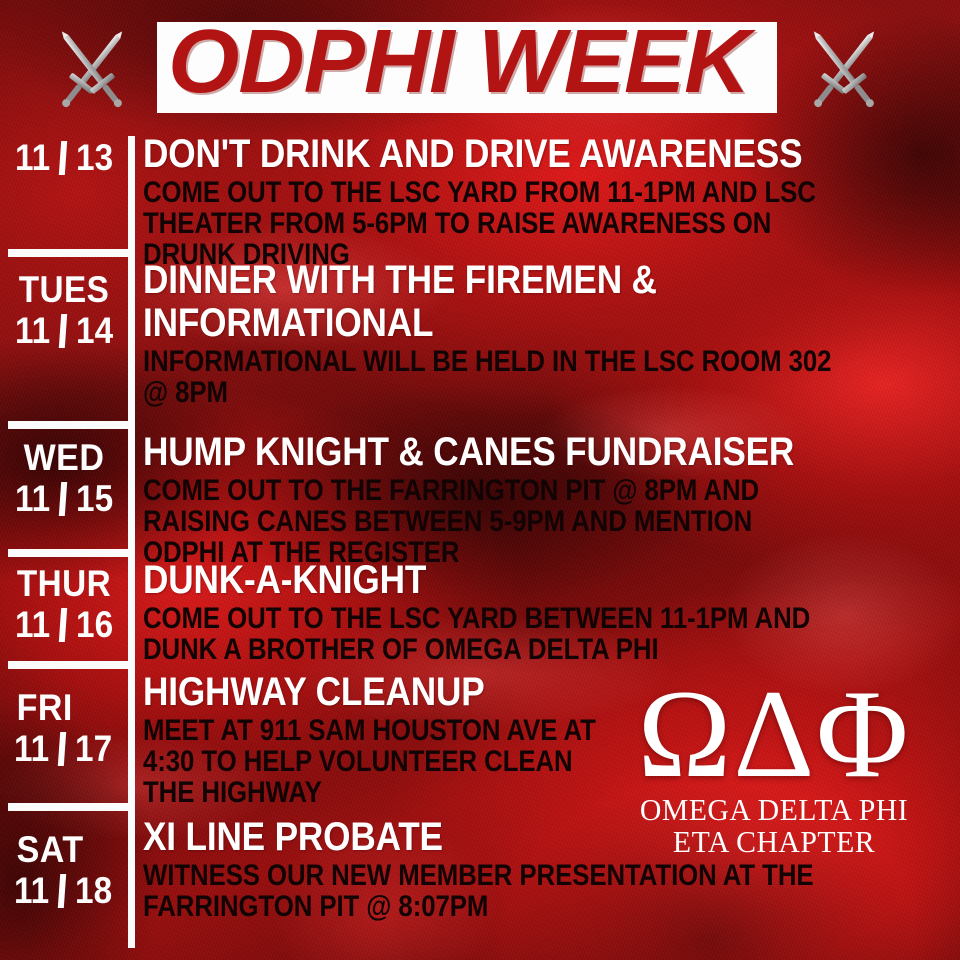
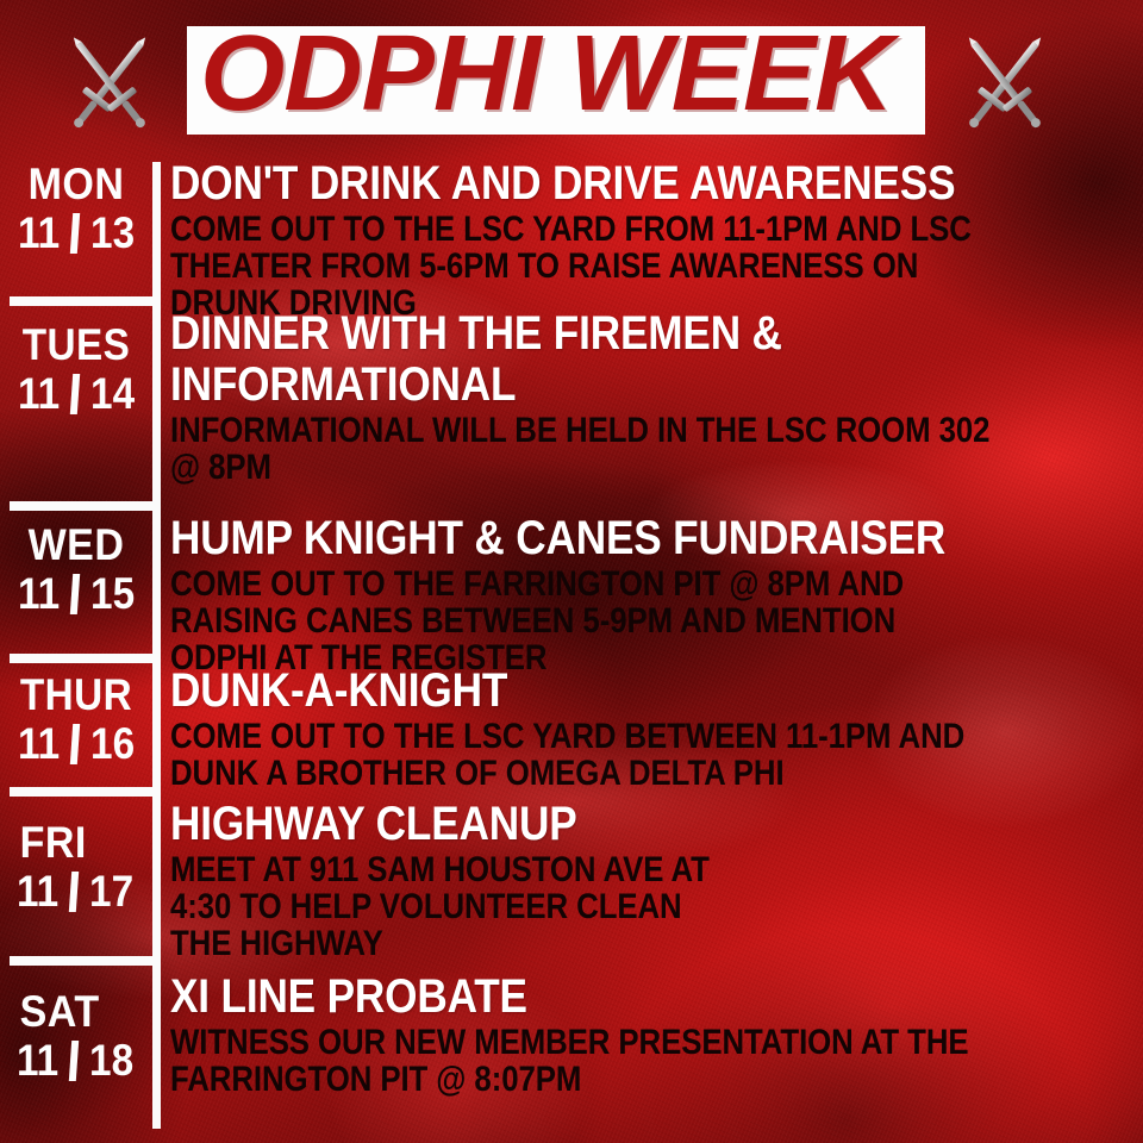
  ODPHI WEEK
+ MON
  11
  13
  DON'T DRINK AND DRIVE AWARENESS
  COME OUT TO THE LSC YARD FROM 11-1PM AND LSC THEATER FROM 5-6PM TO RAISE AWARENESS ON DRUNK DRIVING
  TUES
  11
  14
  DINNER WITH THE FIREMEN & INFORMATIONAL
  INFORMATIONAL WILL BE HELD IN THE LSC ROOM 302 @ 8PM
  WED
  11
  15
  HUMP KNIGHT & CANES FUNDRAISER
  COME OUT TO THE FARRINGTON PIT @ 8PM AND RAISING CANES BETWEEN 5-9PM AND MENTION ODPHI AT THE REGISTER
  THUR
  11
  16
  DUNK-A-KNIGHT
  COME OUT TO THE LSC YARD BETWEEN 11-1PM AND DUNK A BROTHER OF OMEGA DELTA PHI
  FRI
  11
  17
  HIGHWAY CLEANUP
  MEET AT 911 SAM HOUSTON AVE AT 4:30 TO HELP VOLUNTEER CLEAN THE HIGHWAY
  SAT
  11
  18
  XI LINE PROBATE
  WITNESS OUR NEW MEMBER PRESENTATION AT THE FARRINGTON PIT @ 8:07PM
- ΩΔΦ
- OMEGA DELTA PHI
- ETA CHAPTER
